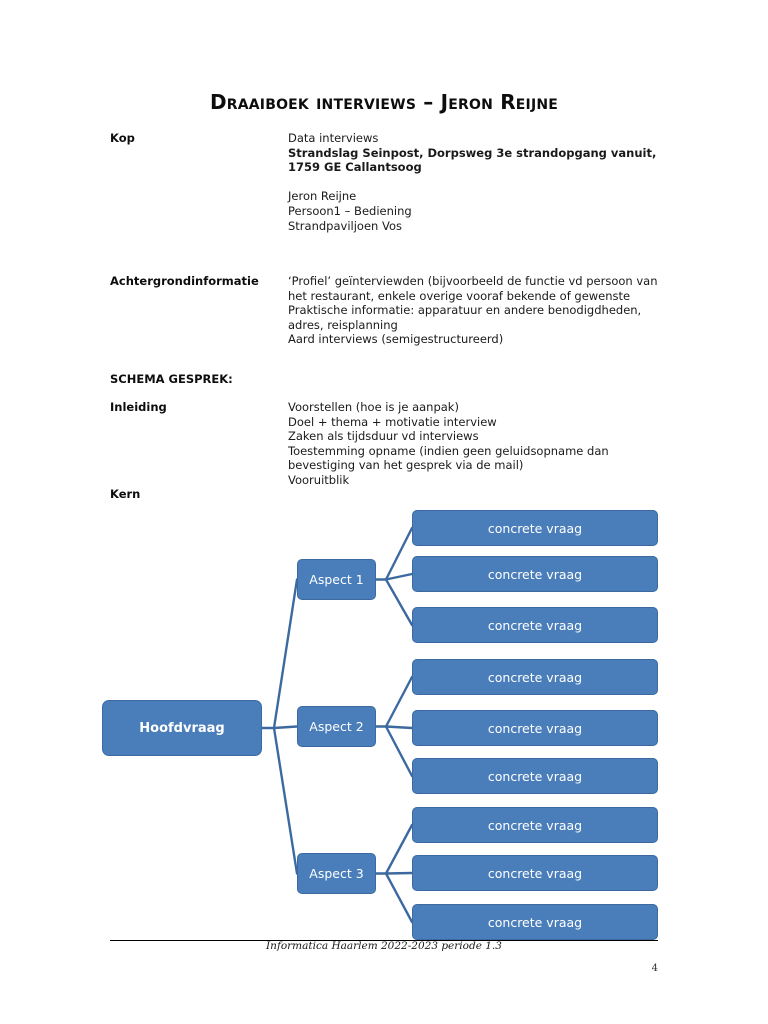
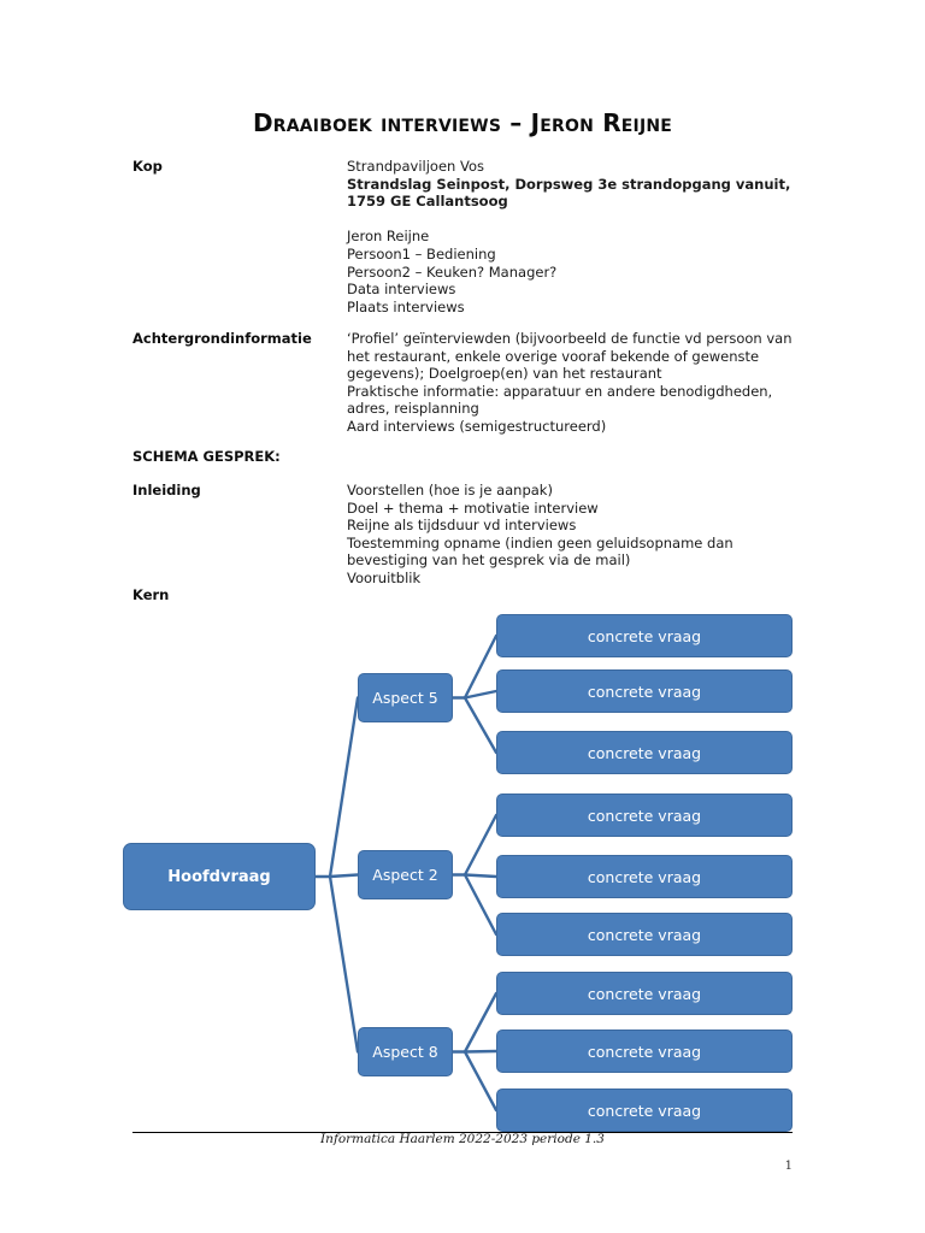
  Draaiboek interviews – Jeron Reijne
  Kop
- Data interviews
+ Strandpaviljoen Vos
  Strandslag Seinpost, Dorpsweg 3e strandopgang vanuit,
  1759 GE Callantsoog
  Jeron Reijne
  Persoon1 – Bediening
+ Persoon2 – Keuken? Manager?
- Strandpaviljoen Vos
+ Data interviews
+ Plaats interviews
  Achtergrondinformatie
  ‘Profiel’ geïnterviewden (bijvoorbeeld de functie vd persoon van
  het restaurant, enkele overige vooraf bekende of gewenste
+ gegevens); Doelgroep(en) van het restaurant
  Praktische informatie: apparatuur en andere benodigdheden,
  adres, reisplanning
  Aard interviews (semigestructureerd)
  SCHEMA GESPREK:
  Inleiding
  Voorstellen (hoe is je aanpak)
  Doel + thema + motivatie interview
- Zaken als tijdsduur vd interviews
+ Reijne als tijdsduur vd interviews
  Toestemming opname (indien geen geluidsopname dan
  bevestiging van het gesprek via de mail)
  Vooruitblik
  Kern
  Hoofdvraag
- Aspect 1
+ Aspect 5
  Aspect 2
- Aspect 3
+ Aspect 8
  concrete vraag
  concrete vraag
  concrete vraag
  concrete vraag
  concrete vraag
  concrete vraag
  concrete vraag
  concrete vraag
  concrete vraag
  Informatica Haarlem 2022-2023 periode 1.3
- 4
+ 1
